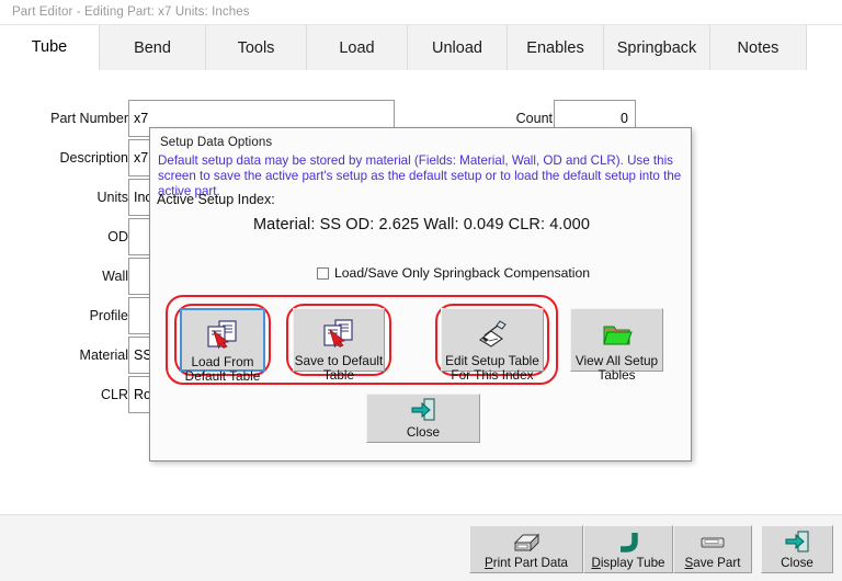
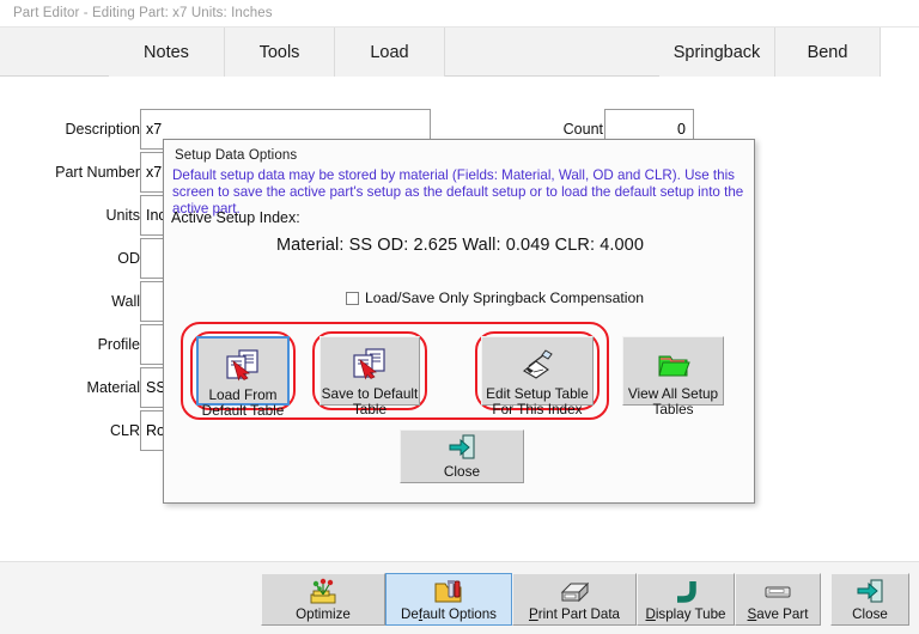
  Part Editor - Editing Part: x7 Units: Inches
- Tube
- Bend
+ Notes
  Tools
  Load
- Unload
- Enables
  Springback
- Notes
+ Bend
- Part Number
+ Description
  x7
- Description
+ Part Number
  x7
  Units
  OD
  Wall
  Profile
  Material
  SS
  CLR
  Count
  0
  Setup Data Options
  Default setup data may be stored by material (Fields: Material, Wall, OD and CLR). Use this screen to save the active part's setup as the default setup or to load the default setup into the active part.
  Active Setup Index:
  Material: SS OD: 2.625 Wall: 0.049 CLR: 4.000
  Load/Save Only Springback Compensation
  Load From
  Default Table
  Save to Default
  Table
  Edit Setup Table
  For This Index
  View All Setup
  Tables
  Close
+ Optimize
+ Default Options
  Print Part Data
  Display Tube
  Save Part
  Close
